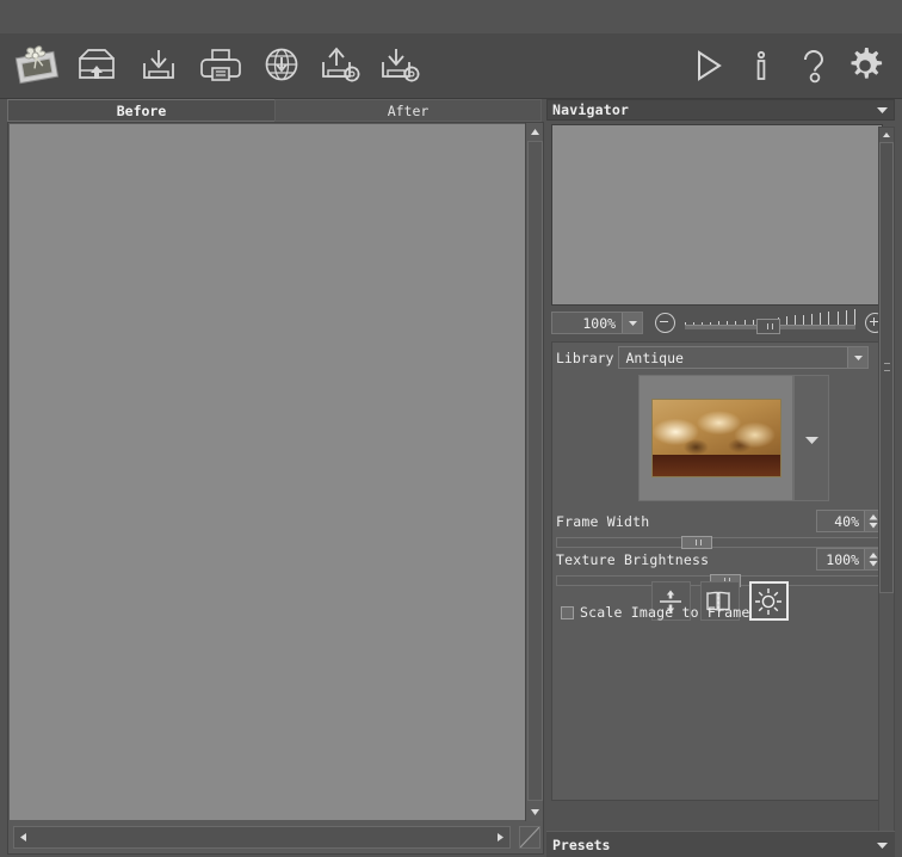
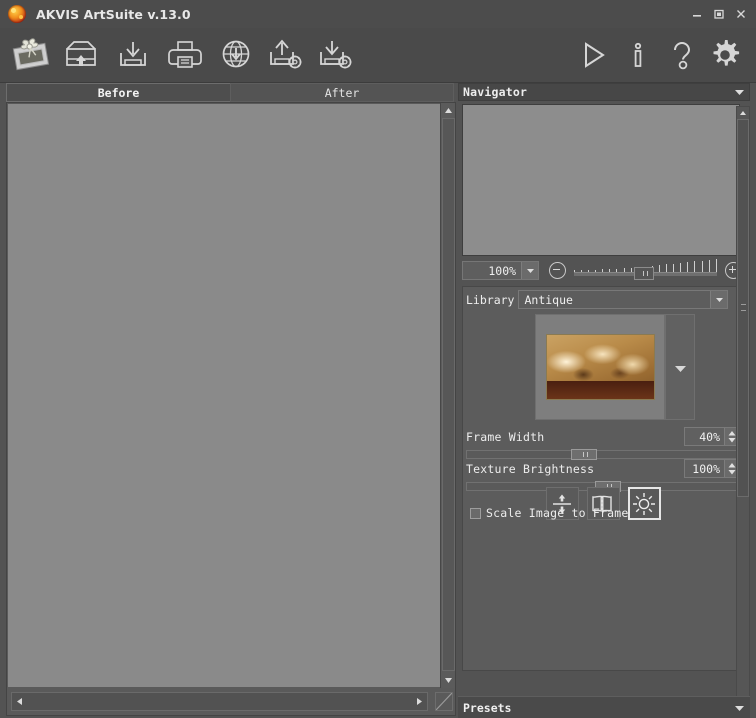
+ AKVIS ArtSuite v.13.0
  Before
  After
  Navigator
  100%
  Library
  Antique
  Frame Width
  40%
  Texture Brightness
  100%
  Scale Image to Frame
  Presets
